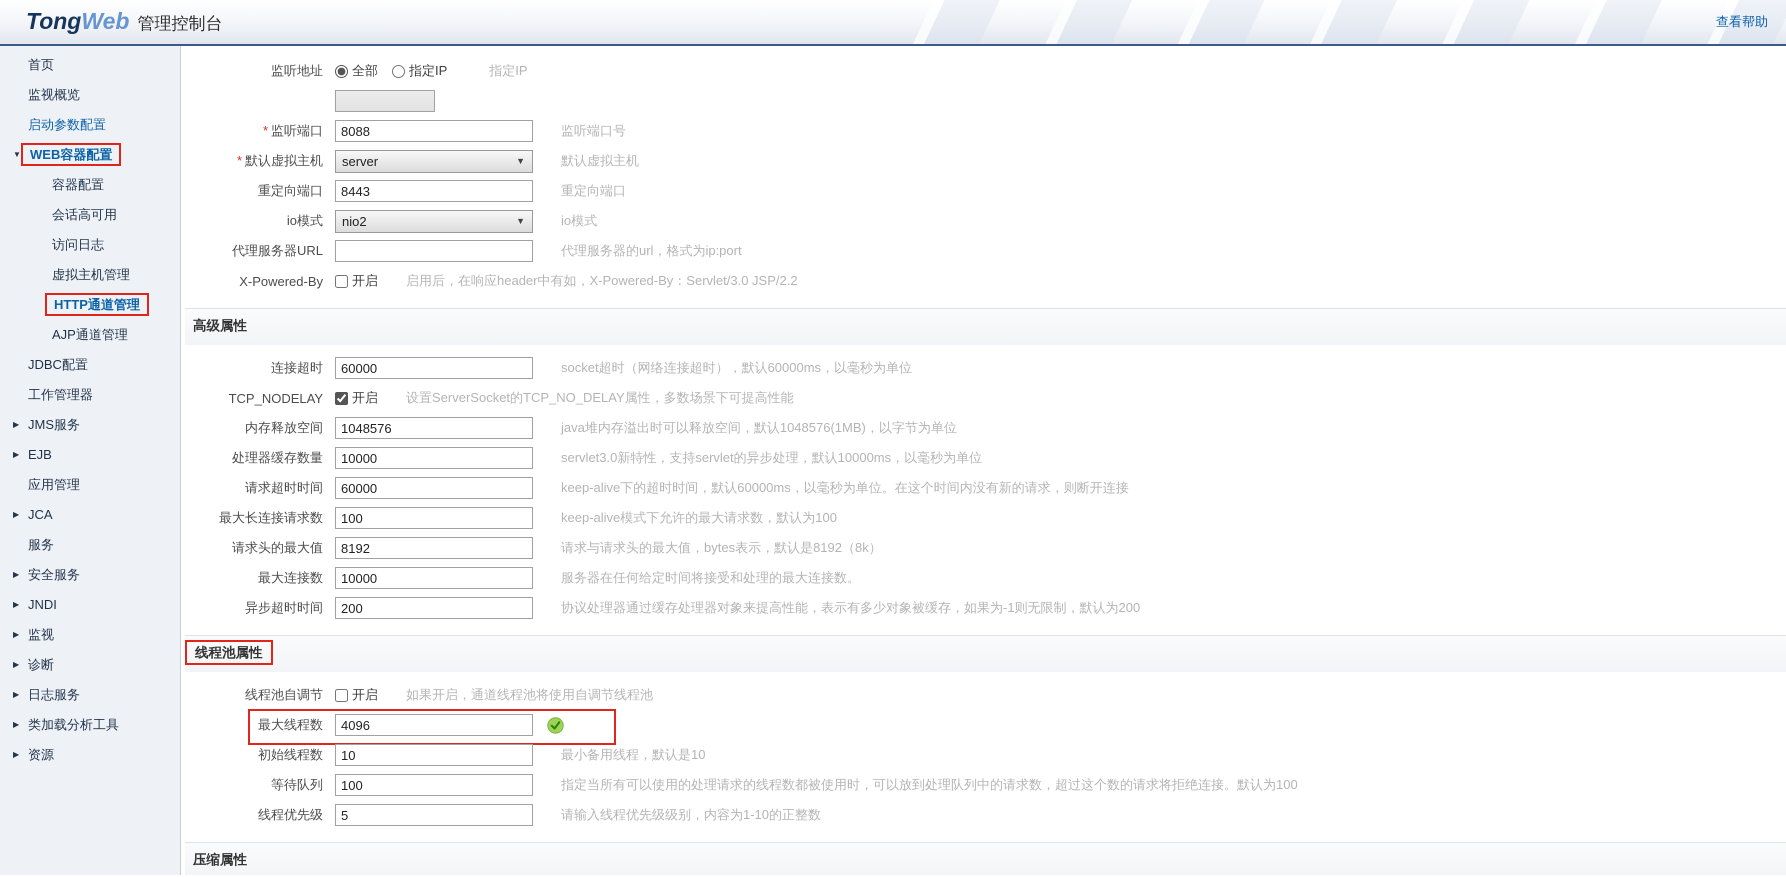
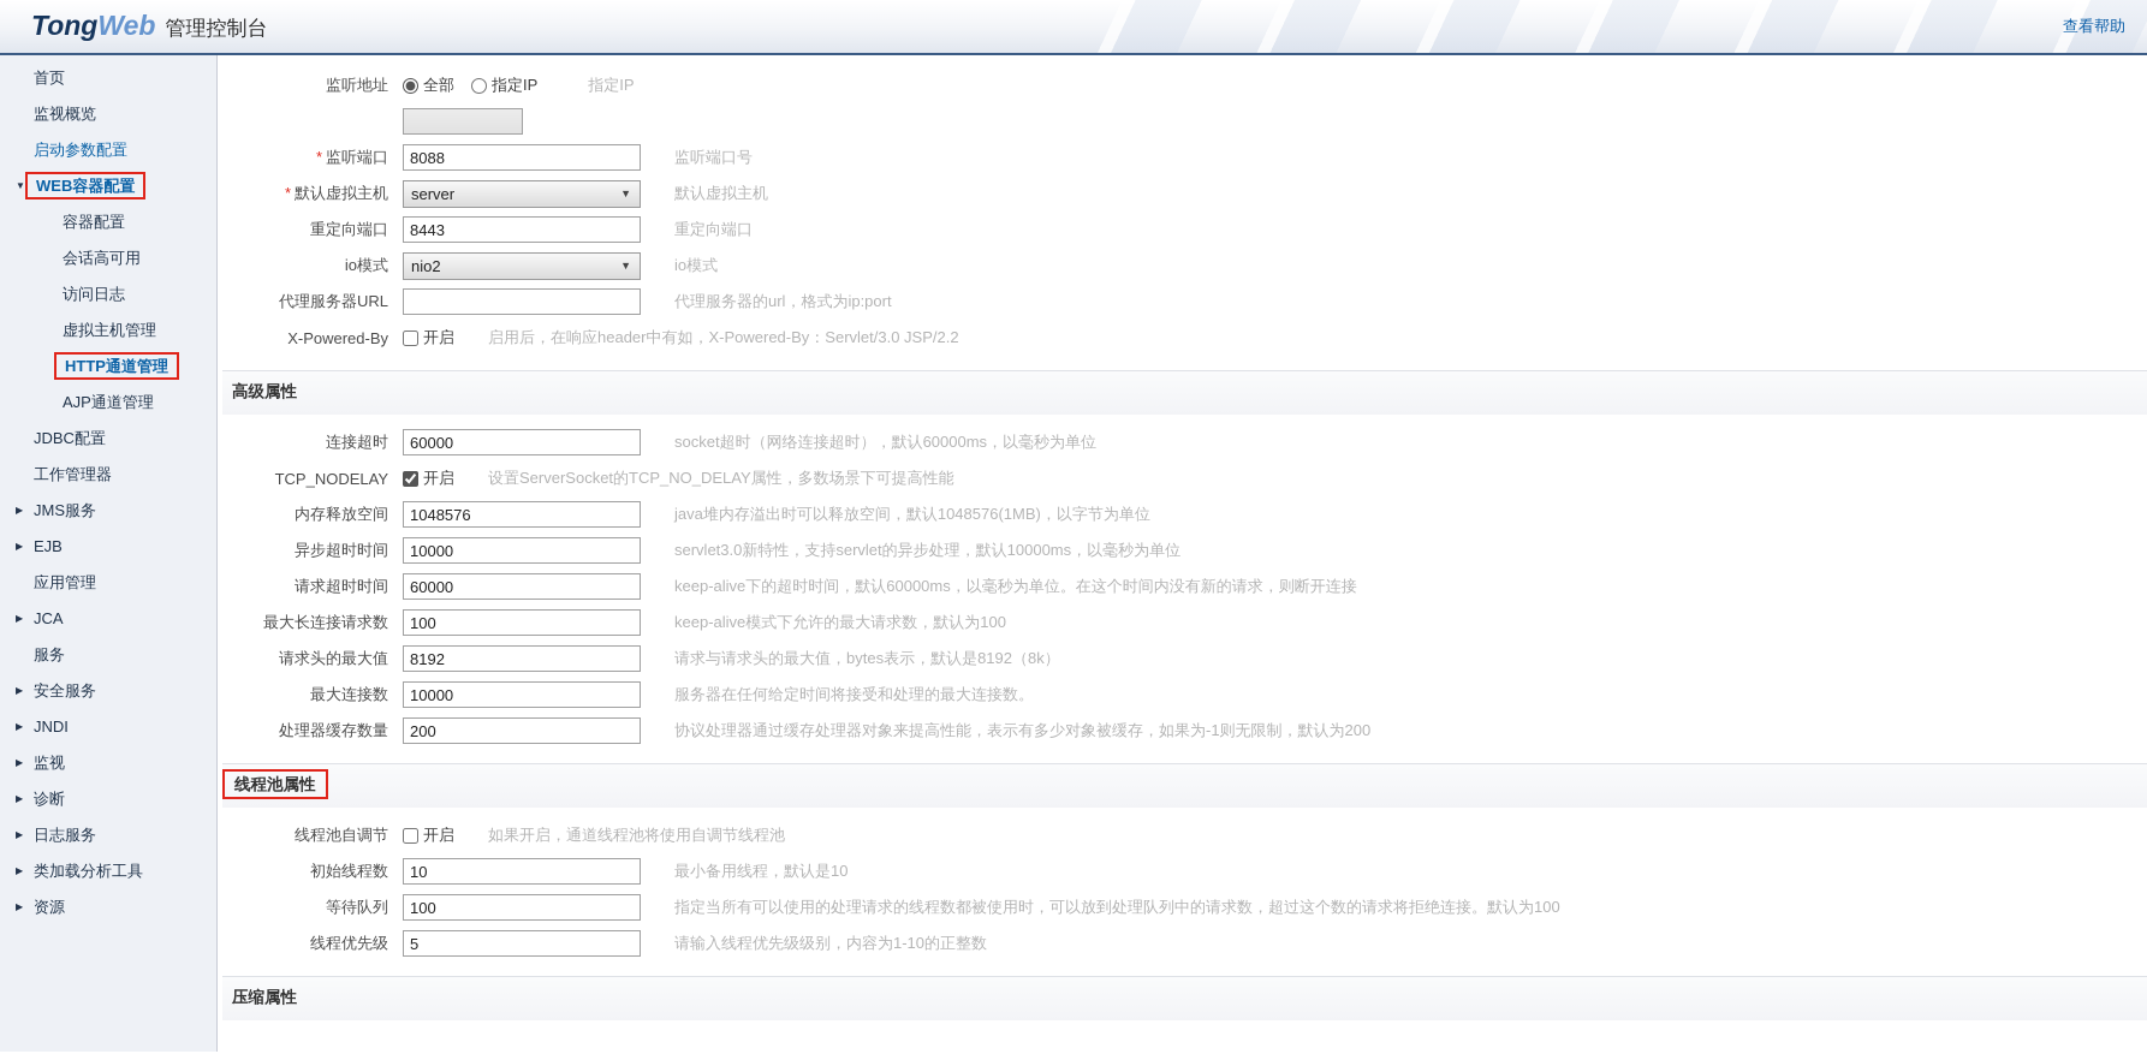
  Tong
  Web
  管理控制台
  查看帮助
  首页
  监视概览
  启动参数配置
  ▼
  WEB容器配置
  容器配置
  会话高可用
  访问日志
  虚拟主机管理
  HTTP通道管理
  AJP通道管理
  JDBC配置
  工作管理器
  ▶
  JMS服务
  ▶
  EJB
  应用管理
  ▶
  JCA
  服务
  ▶
  安全服务
  ▶
  JNDI
  ▶
  监视
  ▶
  诊断
  ▶
  日志服务
  ▶
  类加载分析工具
  ▶
  资源
  监听地址
  全部
  指定IP
  指定IP
  * 监听端口
  8088
  监听端口号
  * 默认虚拟主机
  server
  ▼
  默认虚拟主机
  重定向端口
  8443
  重定向端口
  io模式
  nio2
  ▼
  io模式
  代理服务器URL
  代理服务器的url，格式为ip:port
  X-Powered-By
  开启
  启用后，在响应header中有如，X-Powered-By：Servlet/3.0 JSP/2.2
  高级属性
  连接超时
  60000
  socket超时（网络连接超时），默认60000ms，以毫秒为单位
  TCP_NODELAY
  开启
  设置ServerSocket的TCP_NO_DELAY属性，多数场景下可提高性能
  内存释放空间
  1048576
  java堆内存溢出时可以释放空间，默认1048576(1MB)，以字节为单位
- 处理器缓存数量
+ 异步超时时间
  10000
  servlet3.0新特性，支持servlet的异步处理，默认10000ms，以毫秒为单位
  请求超时时间
  60000
  keep-alive下的超时时间，默认60000ms，以毫秒为单位。在这个时间内没有新的请求，则断开连接
  最大长连接请求数
  100
  keep-alive模式下允许的最大请求数，默认为100
  请求头的最大值
  8192
  请求与请求头的最大值，bytes表示，默认是8192（8k）
  最大连接数
  10000
  服务器在任何给定时间将接受和处理的最大连接数。
- 异步超时时间
+ 处理器缓存数量
  200
  协议处理器通过缓存处理器对象来提高性能，表示有多少对象被缓存，如果为-1则无限制，默认为200
  线程池属性
  线程池自调节
  开启
  如果开启，通道线程池将使用自调节线程池
- 最大线程数
- 4096
  初始线程数
  10
  最小备用线程，默认是10
  等待队列
  100
  指定当所有可以使用的处理请求的线程数都被使用时，可以放到处理队列中的请求数，超过这个数的请求将拒绝连接。默认为100
  线程优先级
  5
  请输入线程优先级级别，内容为1-10的正整数
  压缩属性
